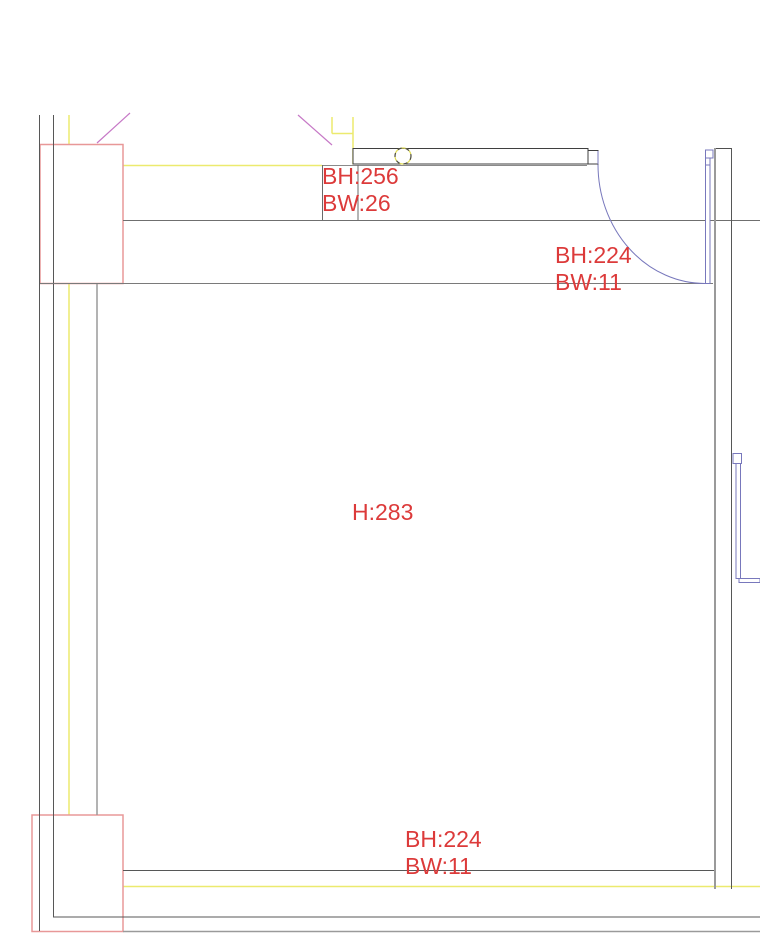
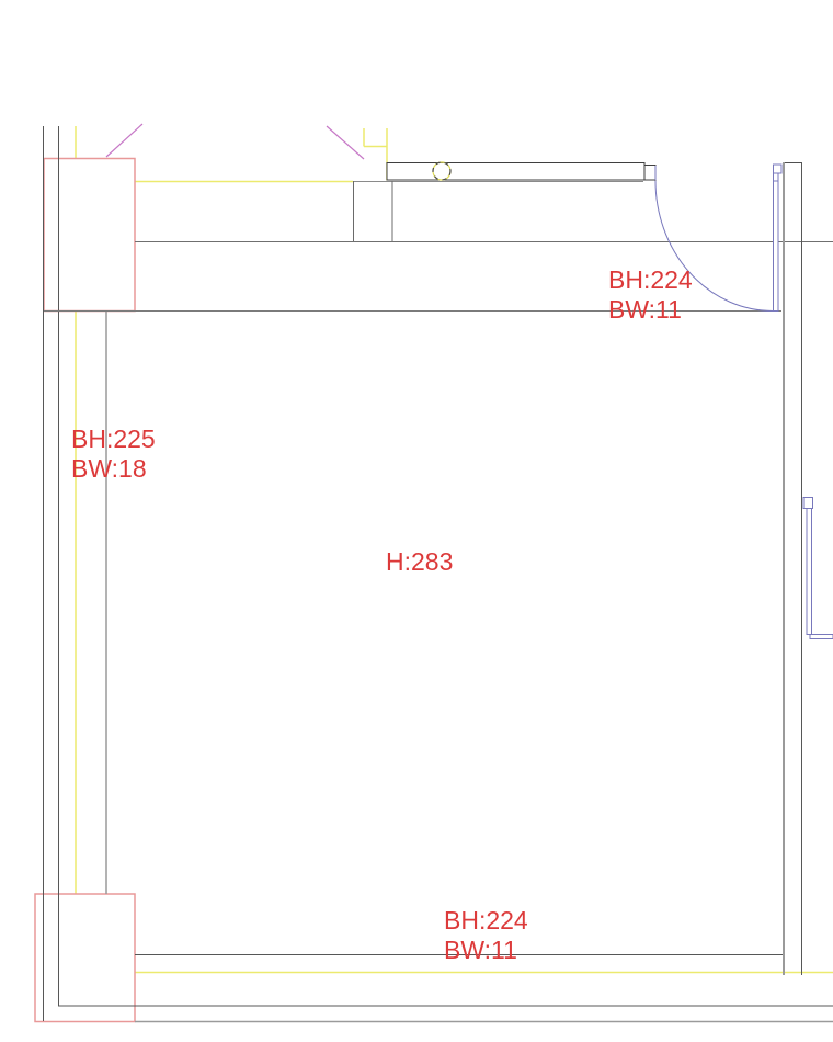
- BH:256
- BW:26
  BH:224
  BW:11
+ BH:225
+ BW:18
  H:283
  BH:224
  BW:11
